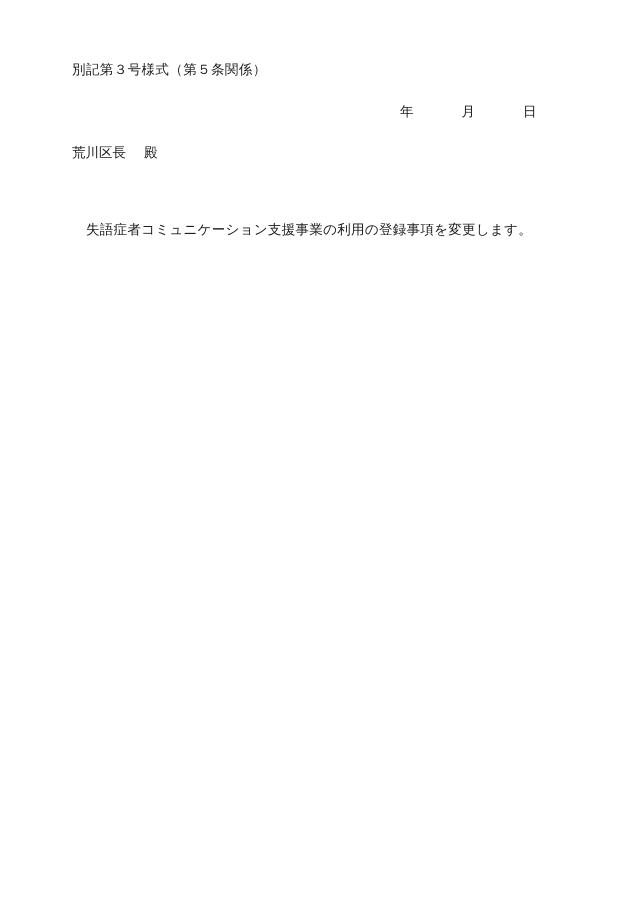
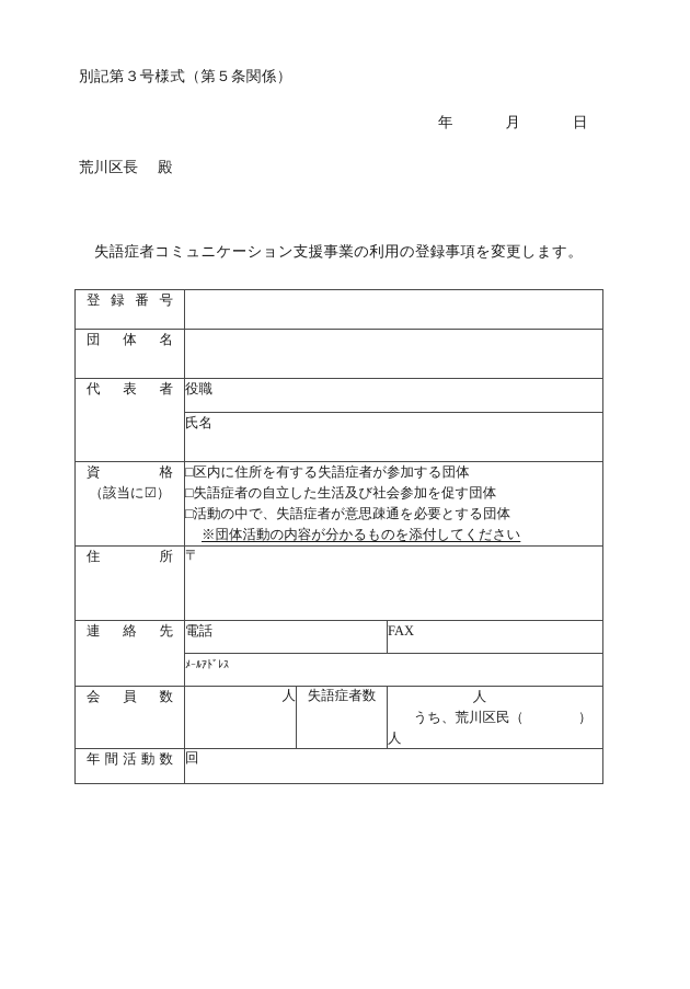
  別記第３号様式（第５条関係）
  年 月 日
  荒川区長 殿
  失語症者コミュニケーション支援事業の利用の登録事項を変更します。
+ 登録番号
+ 団体名
+ 代表者	役職
+ 氏名
+ 資格 （該当に☑）	□区内に住所を有する失語症者が参加する団体 □失語症者の自立した生活及び社会参加を促す団体 □活動の中で、失語症者が意思疎通を必要とする団体 ※団体活動の内容が分かるものを添付してください
+ 住所	〒
+ 連絡先	電話	FAX
+ ﾒｰﾙｱﾄﾞﾚｽ
+ 会員数	人	失語症者数	人 うち、荒川区民（ ） 人
+ 年間活動数	回
